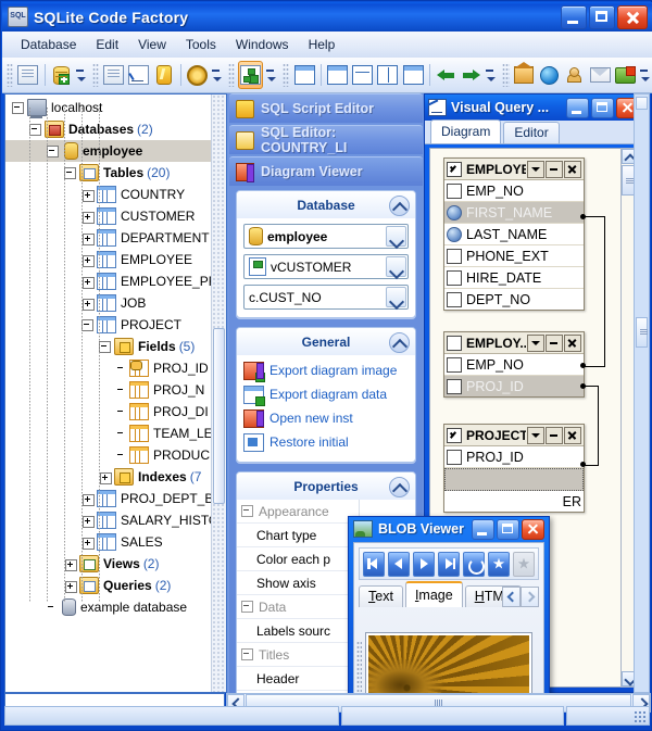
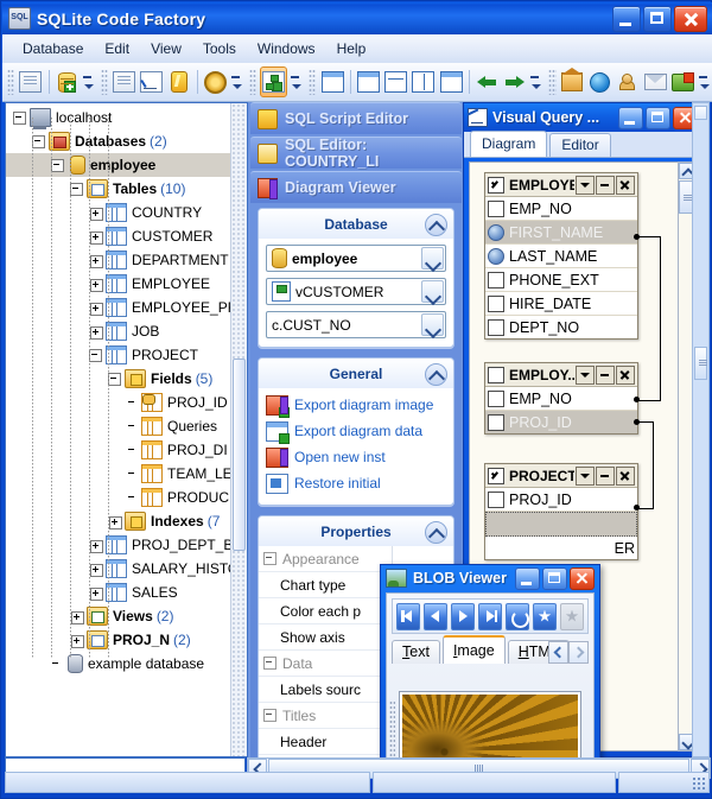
  SQLite Code Factory
  Database
  Edit
  View
  Tools
  Windows
  Help
  loalost
  Dtabases
  (2)
  employee
  Tables
- (20)
+ (10)
  COUNTRY
  CUSTOMER
  DEPARTMENT
  EMPLOYEE
  EMPLOYEE_P
  JOB
  PROJECT
  Fields
  (5)
  PROJ_ID
- PROJ_N
+ Queries
  PROJ_DI
  TEAM_LE
  PRODUC
  Indexes
  (7
  PROJ_DEPT_B
  SALARY_HIST
  SALES
  Views
  (2)
- Queries
+ PROJ_N
  (2)
  example database
  SQL Script Editor
  SQL Editor: COUNTRY_LI
  Diagram Viewer
  Database
  employee
  vCUSTOMER
  c.CUST_NO
  General
  Export diagram image
  Export diagram data
  Open new inst
  Restore initial
  Properties
  Appearance
  Chart type
  Color each p
  Show axis
  Data
  Labels sourc
  Titles
  Header
  Visual Query ...
  Diagram
  Editor
  EMPLOYE
  EMP_NO
  FIRST_NAME
  LAST_NAME
  PHONE_EXT
  HIRE_DATE
  DEPT_NO
  EMPLOY..
  EMP_NO
  PROJ_ID
  PROJECT
  PROJ_ID
  ER
  BLOB Viewer
  Text
  Image
  HTM
